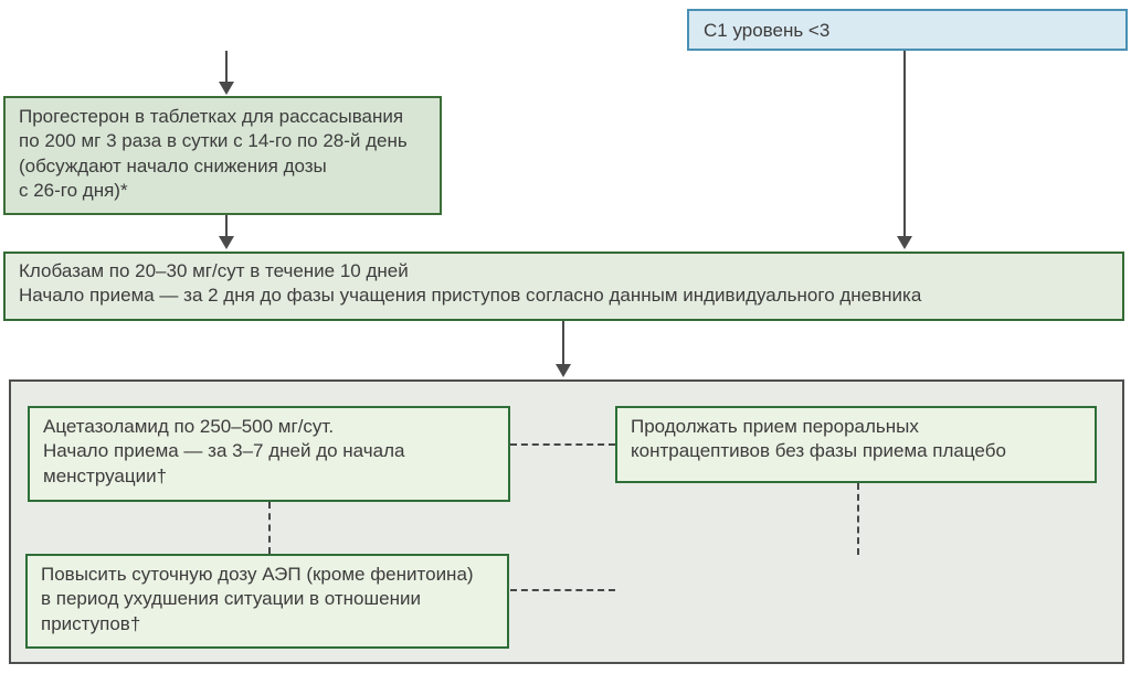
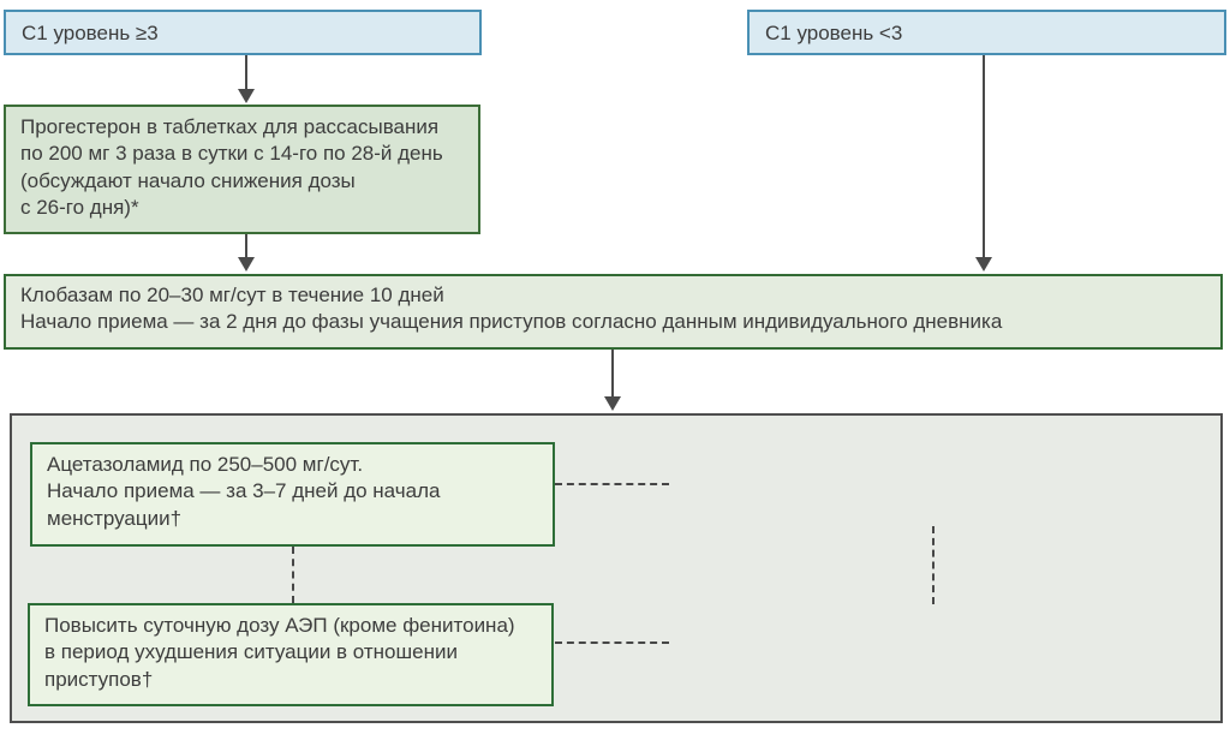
+ C1 уровень ≥3
  C1 уровень <3
  Прогестерон в таблетках для рассасывания
  по 200 мг 3 раза в сутки с 14-го по 28-й день
  (обсуждают начало снижения дозы
  с 26-го дня)*
  Клобазам по 20–30 мг/сут в течение 10 дней
  Начало приема — за 2 дня до фазы учащения приступов согласно данным индивидуального дневника
  Ацетазоламид по 250–500 мг/сут.
  Начало приема — за 3–7 дней до начала
  менструации†
- Продолжать прием пероральных
- контрацептивов без фазы приема плацебо
  Повысить суточную дозу АЭП (кроме фенитоина)
  в период ухудшения ситуации в отношении
  приступов†
